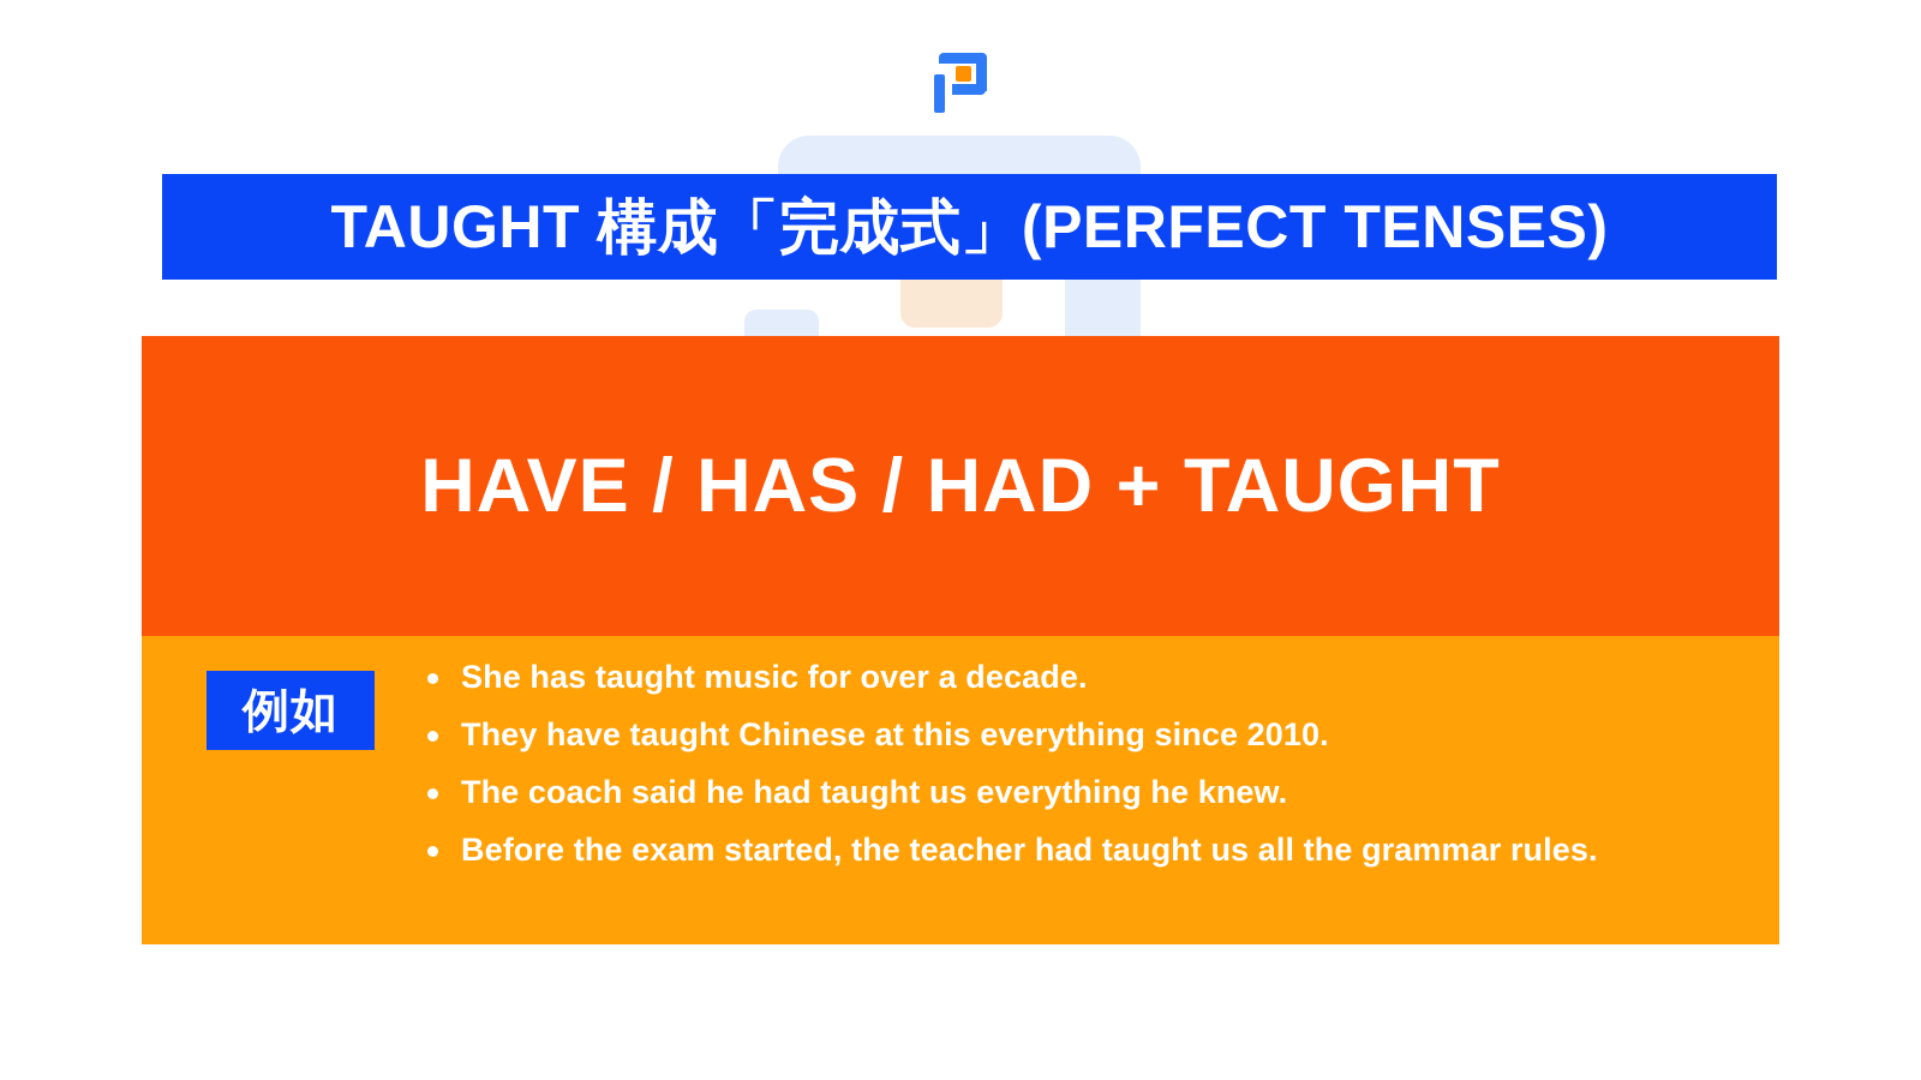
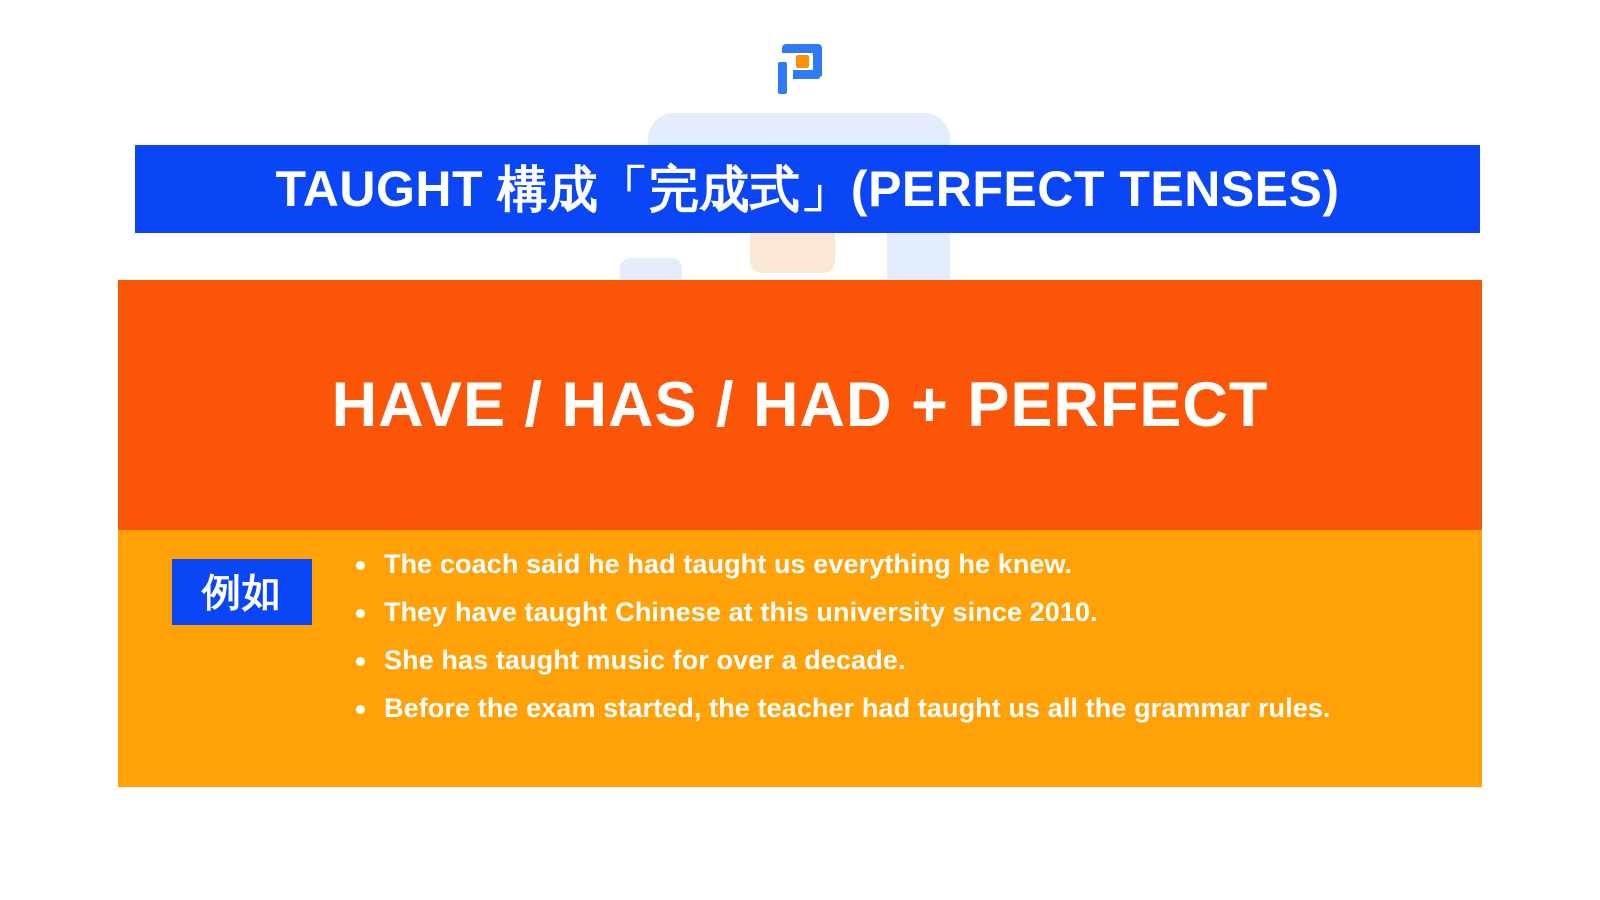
  TAUGHT 構成「完成式」(PERFECT TENSES)
- HAVE / HAS / HAD + TAUGHT
+ HAVE / HAS / HAD + PERFECT
  例如
- She has taught music for over a decade.
+ The coach said he had taught us everything he knew.
- They have taught Chinese at this everything since 2010.
+ They have taught Chinese at this university since 2010.
- The coach said he had taught us everything he knew.
+ She has taught music for over a decade.
  Before the exam started, the teacher had taught us all the grammar rules.
